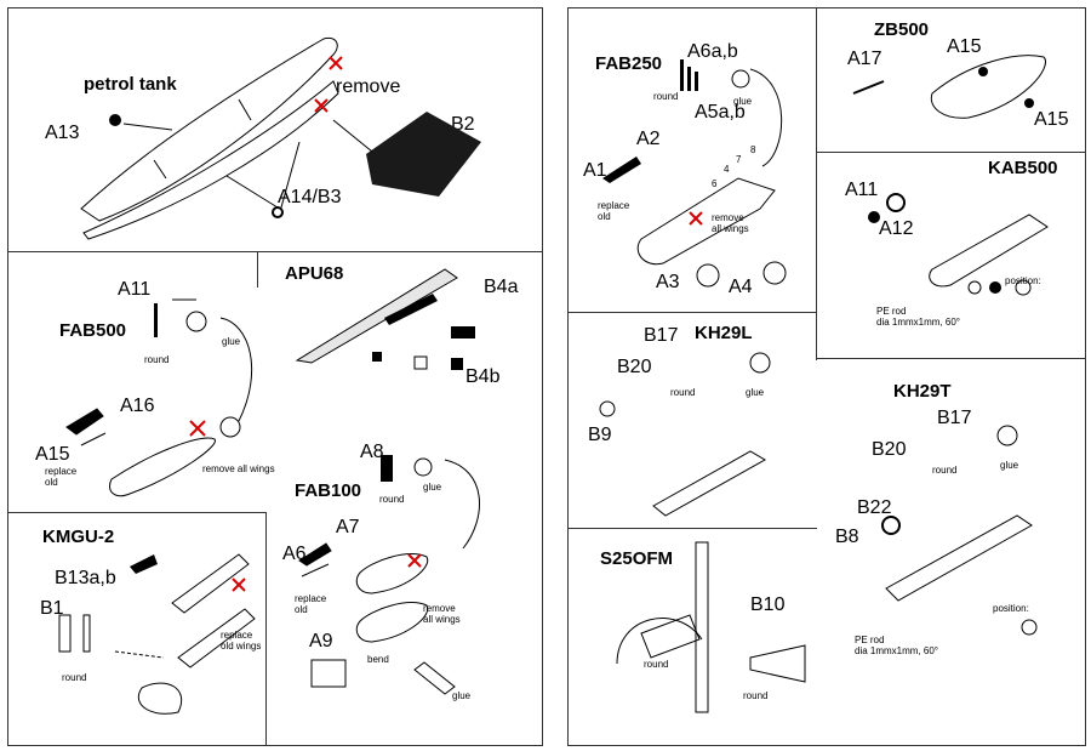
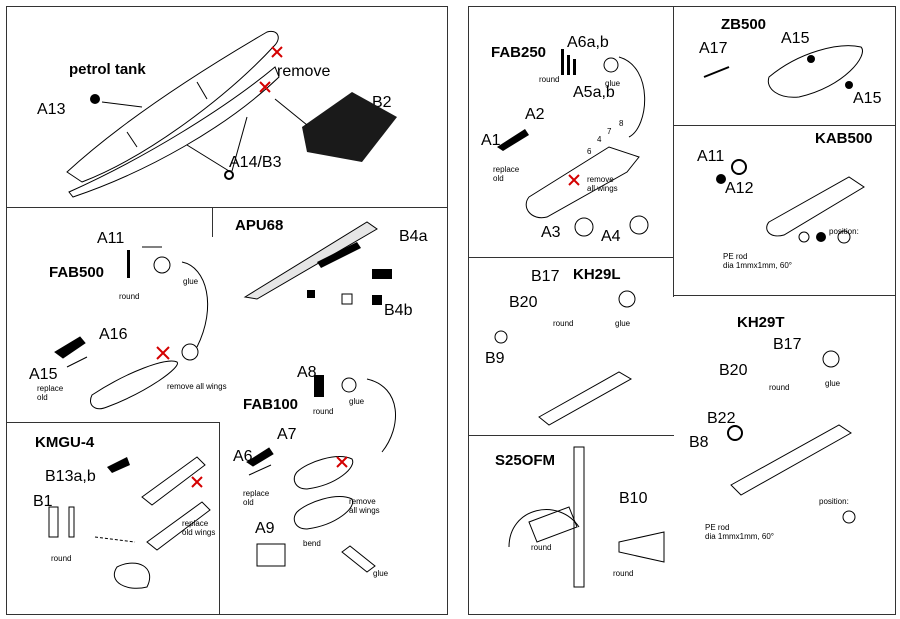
  petrol tank
  A13
  remove
  B2
  14/B3
  FAB500
  A11
  round
  glue
  A16
  A15
  replace
  old
  remove all wings
  APU68
  B4a
  B4b
- KMGU-2
+ KMGU-4
  B13a,b
  B1
  round
  relace
  old wings
  FAB100
  A8
  round
  glue
  A7
  A6
  replace
  old
  remove
  all wings
  A9
  bend
  glue
  FAB250
  A6a,b
  A5a,b
  round
  glue
  A2
  A1
  replace
  old
  remove
  all wings
  A3
  A4
  4
  6
  7
  8
  ZB500
  A17
  A15
  A15
  KAB500
  A11
  A12
  PE rod
  dia 1mmx1mm, 60°
  KH29L
  B17
  B20
  round
  glue
  B9
  KH29T
  B17
  B20
  round
  glue
  B22
  B8
  position:
  PE rod
  dia 1mmx1mm, 60°
  S25OFM
  B10
  round
  round
